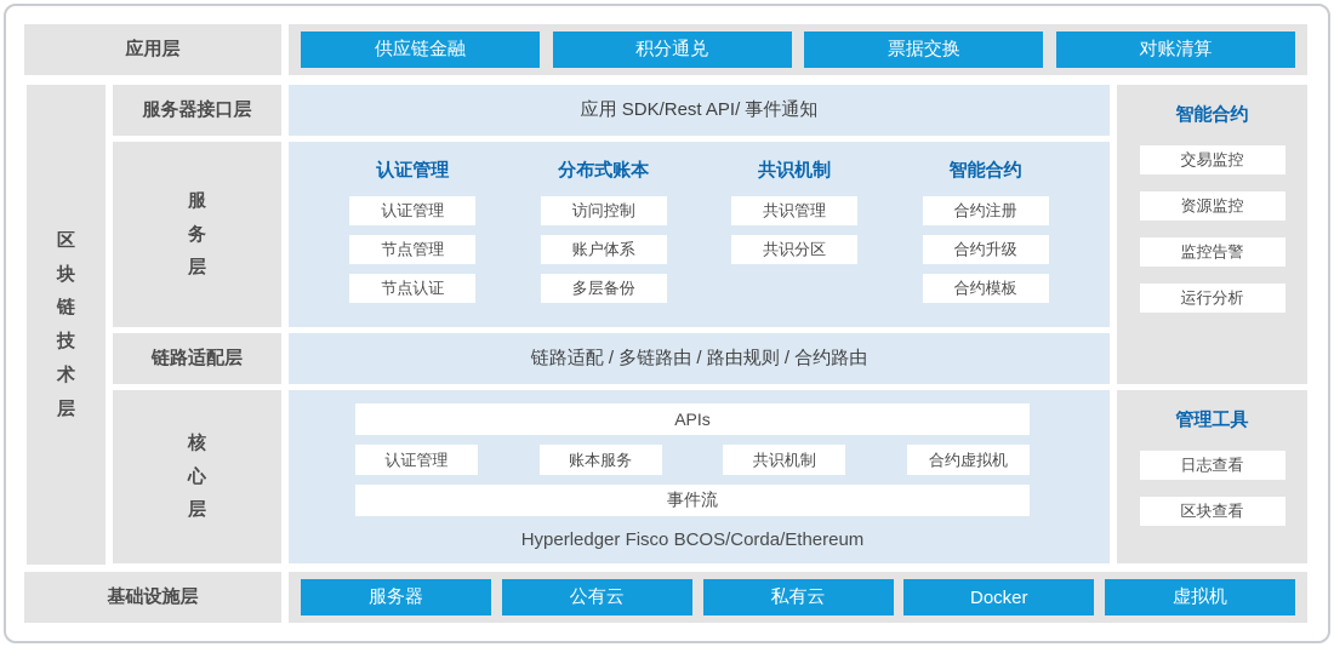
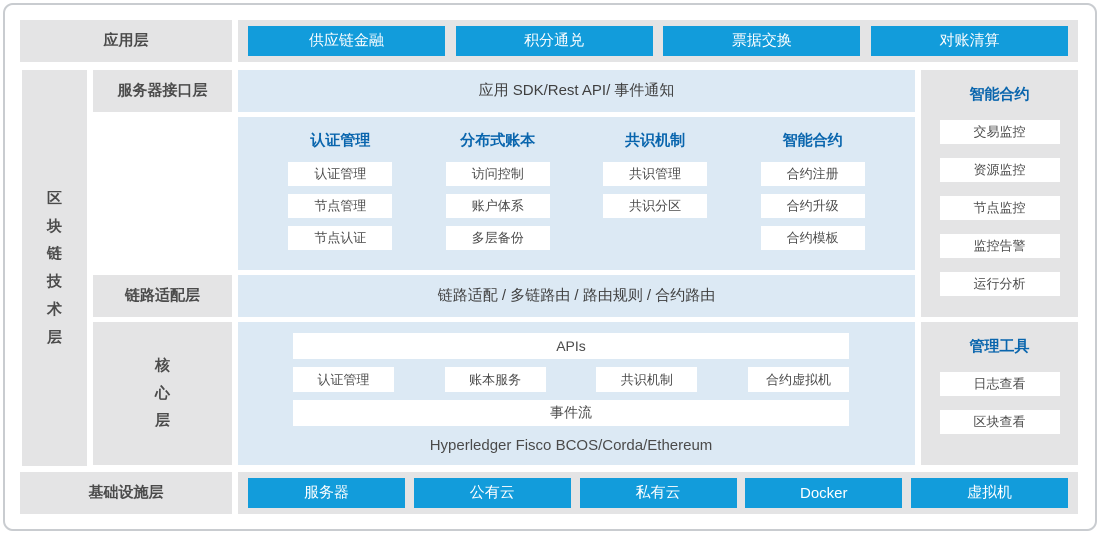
  应用层
  供应链金融
  积分通兑
  票据交换
  对账清算
  区块链技术层
  服务器接口层
- 服务层
  链路适配层
  核心层
  应用 SDK/Rest API/ 事件通知
  认证管理
  认证管理
  节点管理
  节点认证
  分布式账本
  访问控制
  账户体系
  多层备份
  共识机制
  共识管理
  共识分区
  智能合约
  合约注册
  合约升级
  合约模板
  链路适配 / 多链路由 / 路由规则 / 合约路由
  APIs
  认证管理
  账本服务
  共识机制
  合约虚拟机
  事件流
  Hyperledger Fisco BCOS/Corda/Ethereum
  智能合约
  交易监控
  资源监控
+ 节点监控
  监控告警
  运行分析
  管理工具
  日志查看
  区块查看
  基础设施层
  服务器
  公有云
  私有云
  Docker
  虚拟机
